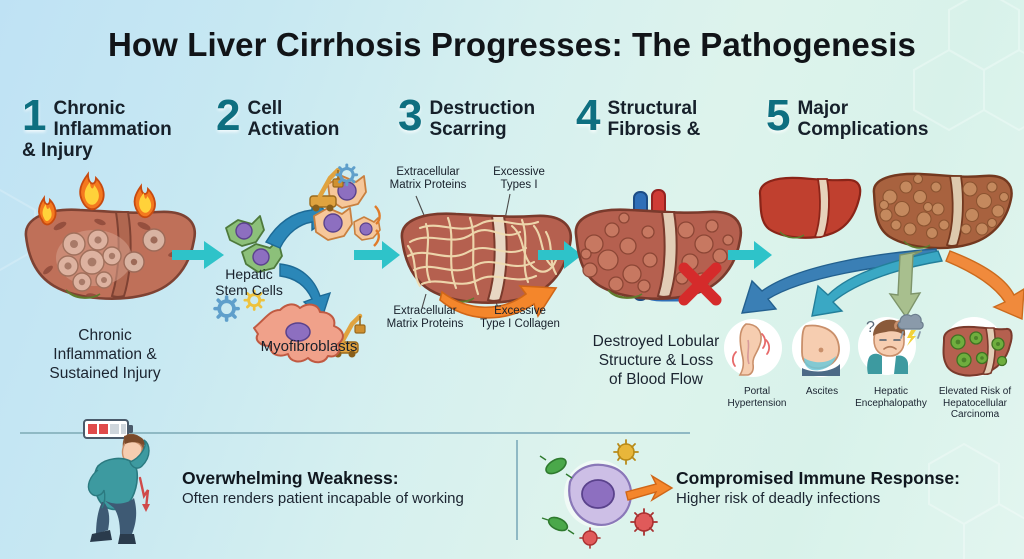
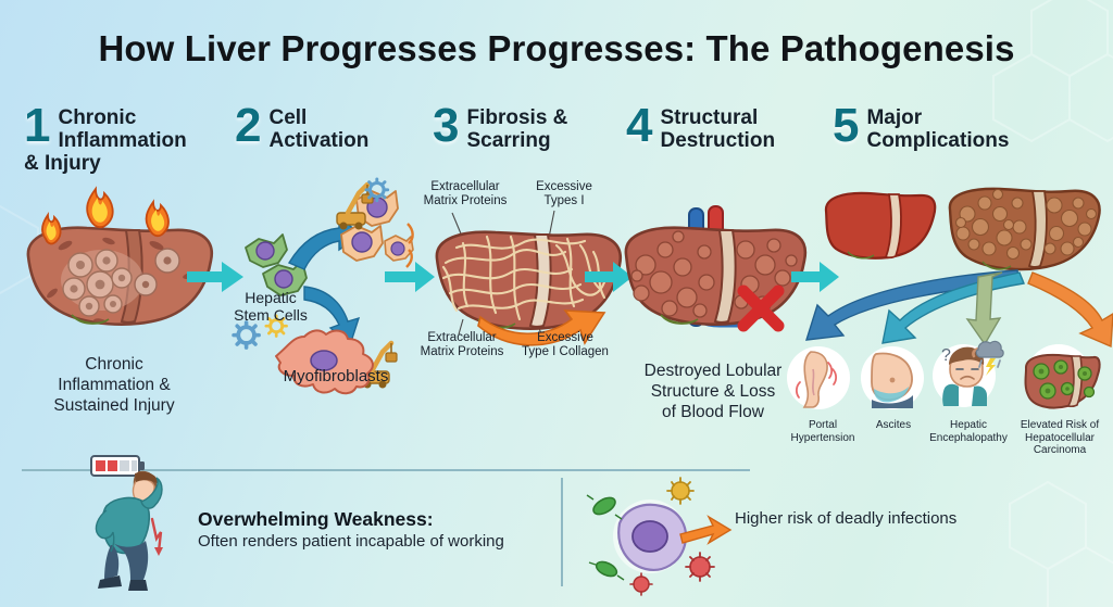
- How Liver Cirrhosis Progresses: The Pathogenesis
+ How Liver Progresses Progresses: The Pathogenesis
  1
  Chronic
  Inflammation
  & Injury
  Chronic
  Inflammation &
  Sustained Injury
  2
  Cell
  Activation
  Hepatic
  Stem Cells
  Myofibroblasts
  3
- Destruction
+ Fibrosis &
  Scarring
  Extracellular
  Matrix Proteins
  Excessive
  Types I
  Extracellular
  Matrix Proteins
  Excessive
  Type I Collagen
  4
  Structural
- Fibrosis &
+ Destruction
  Destroyed Lobular
  Structure & Loss
  of Blood Flow
  5
  Major
  Complications
  ?
  Portal
  Hypertension
  Ascites
  Hepatic
  Encephalopathy
  Elevated Risk of
  Hepatocellular
  Carcinoma
  Overwhelming Weakness:
  Often renders patient incapable of working
- Compromised Immune Response:
  Higher risk of deadly infections
